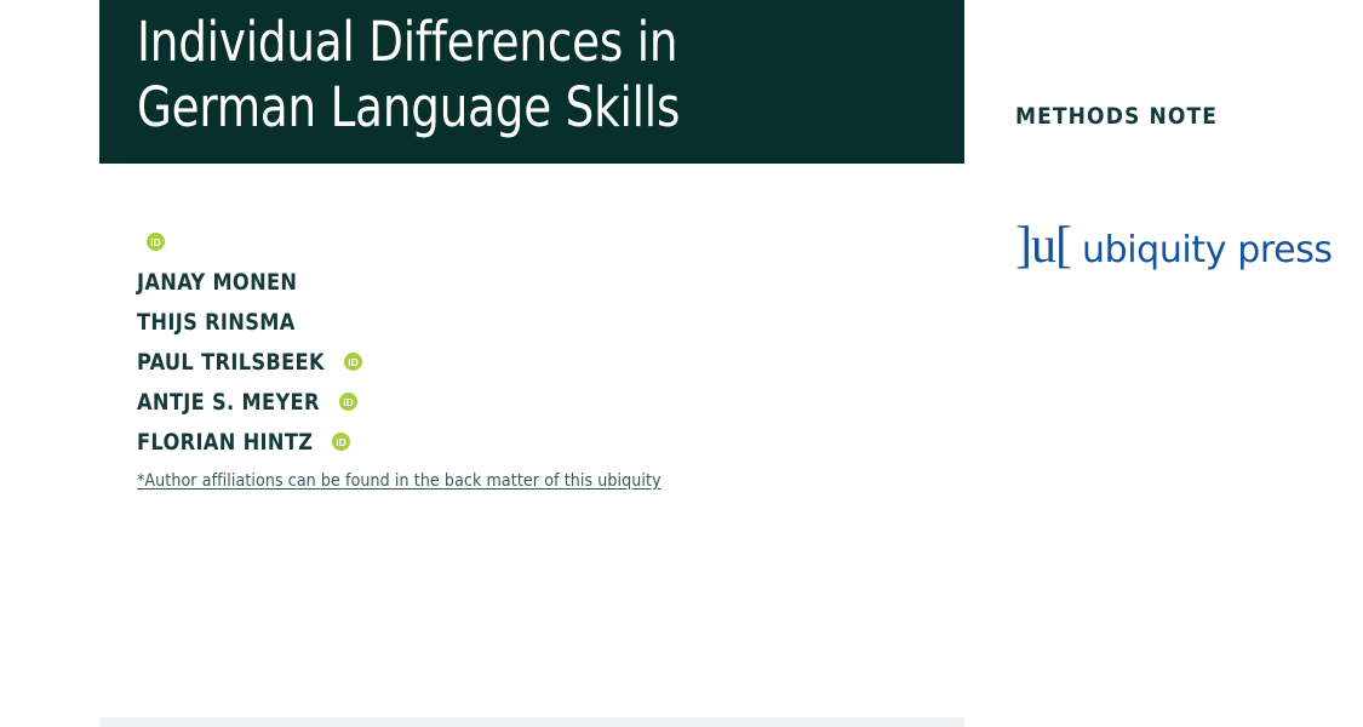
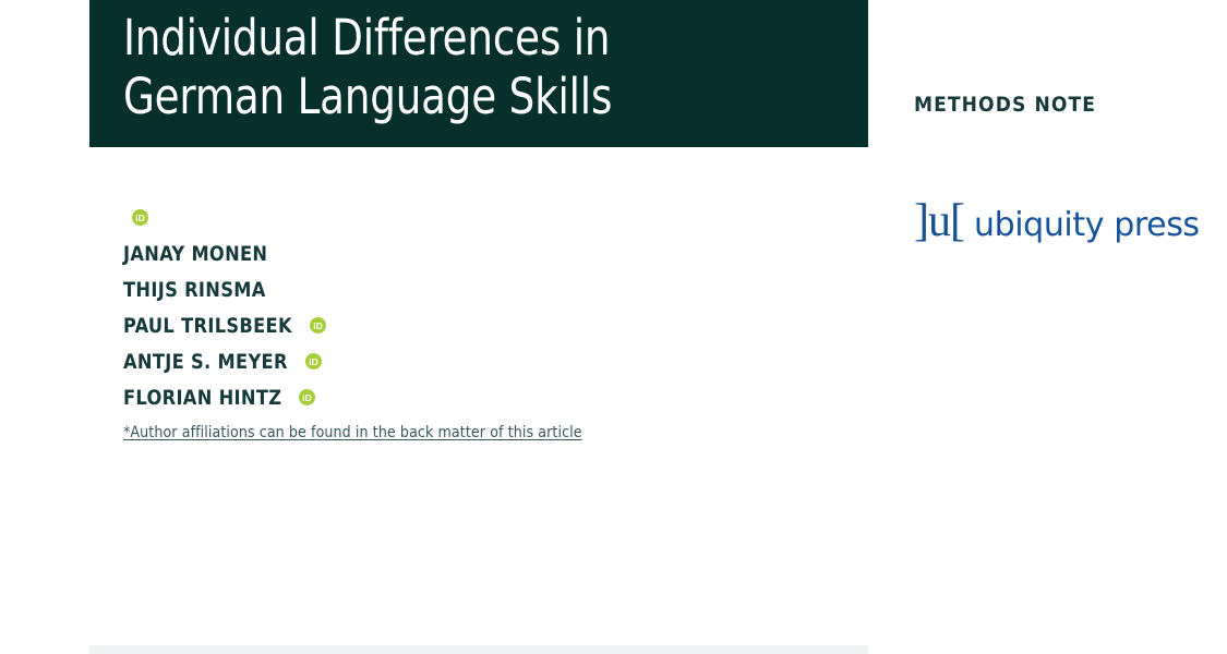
  Individual Differences in
  German Language Skills
  iD
  JANAY MONEN
  THIJS RINSMA
  PAUL TRILSBEEK
  iD
  ANTJE S. MEYER
  iD
  FLORIAN HINTZ
  iD
- *Author affiliations can be found in the back matter of this ubiquity
+ *Author affiliations can be found in the back matter of this article
  METHODS NOTE
  ]u[
  ubiquity press
